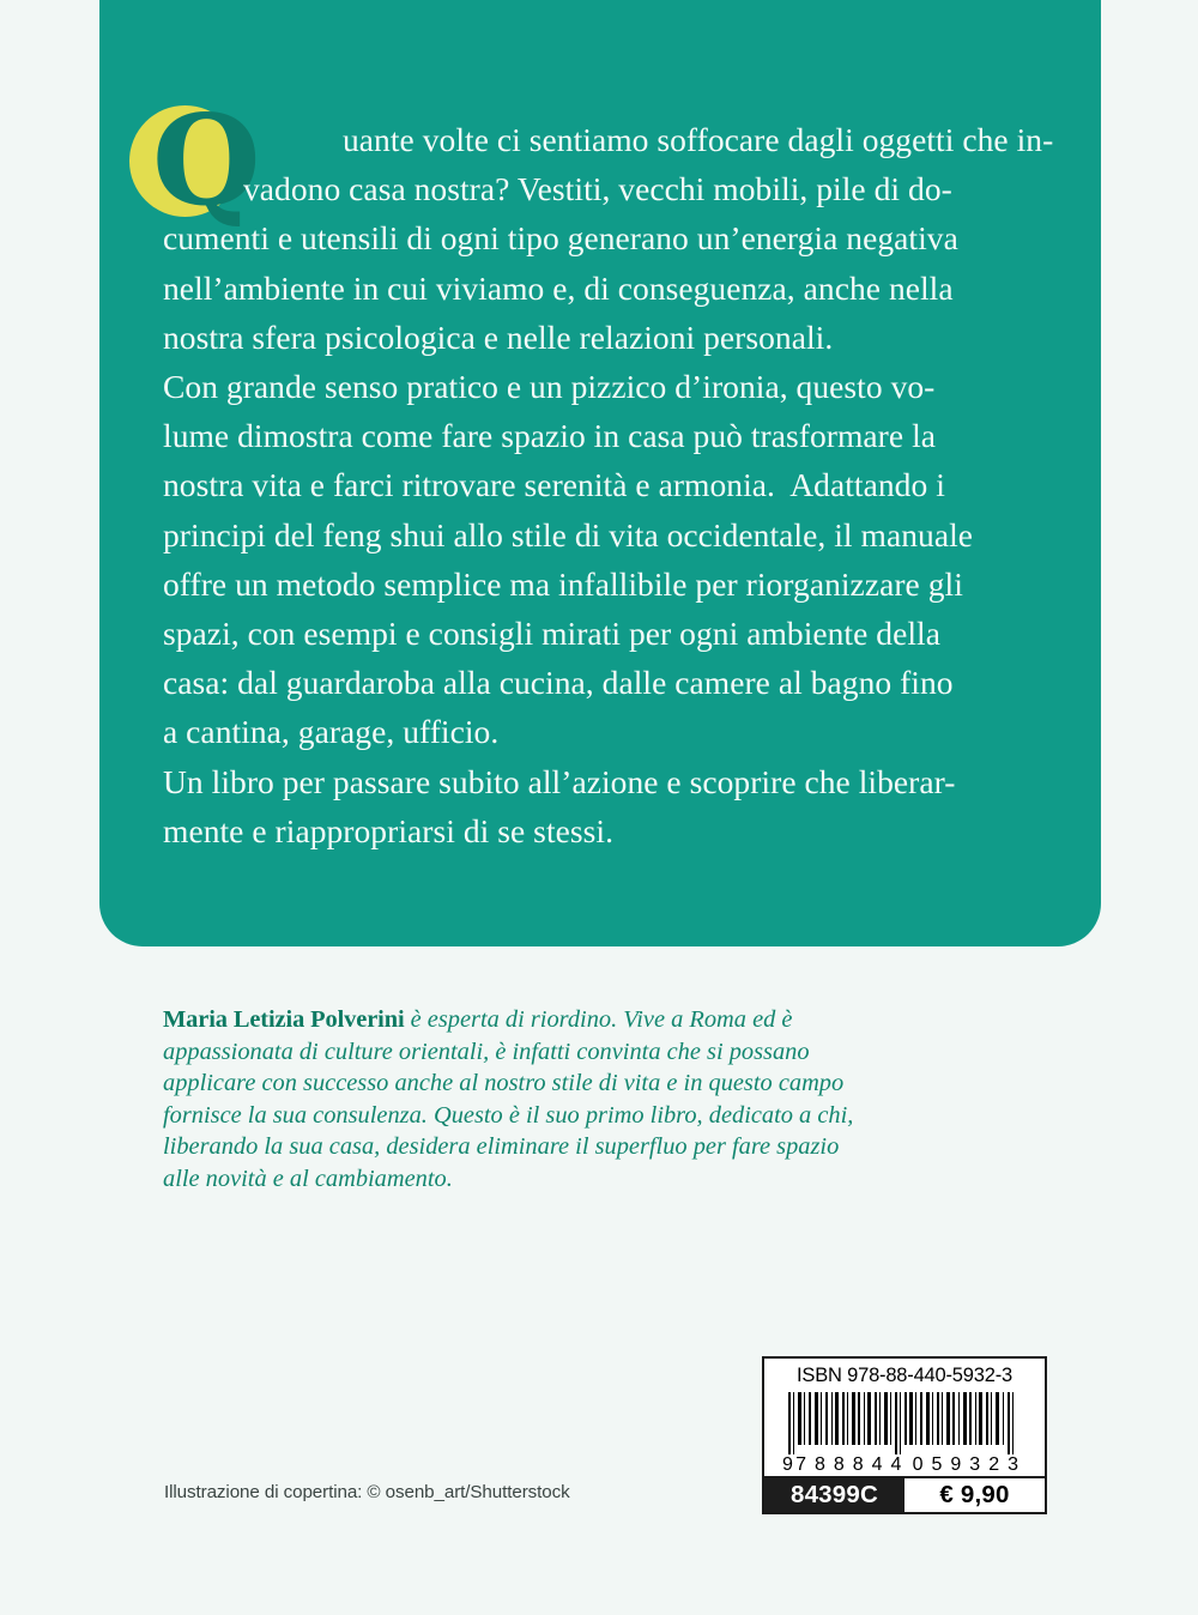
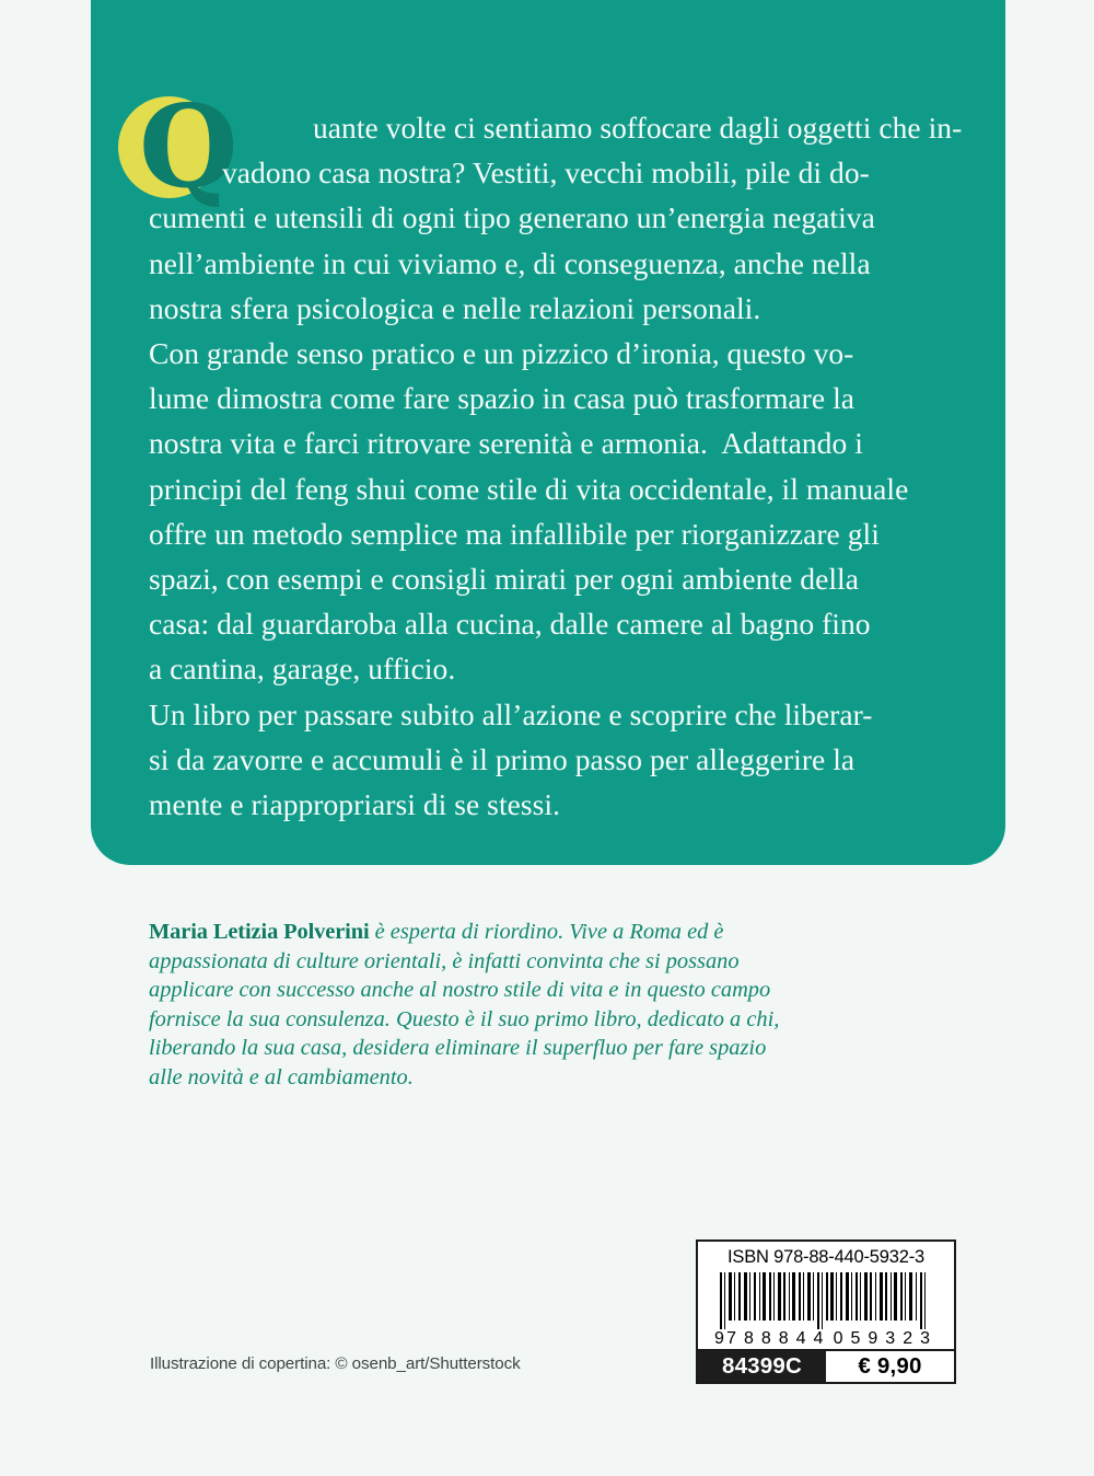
  Q
  uante volte ci sentiamo soffocare dagli oggetti che in-
  vadono casa nostra? Vestiti, vecchi mobili, pile di do-
  cumenti e utensili di ogni tipo generano un’energia negativa
  nell’ambiente in cui viviamo e, di conseguenza, anche nella
  nostra sfera psicologica e nelle relazioni personali.
  Con grande senso pratico e un pizzico d’ironia, questo vo-
  lume dimostra come fare spazio in casa può trasformare la
  nostra vita e farci ritrovare serenità e armonia. Adattando i
- principi del feng shui allo stile di vita occidentale, il manuale
+ principi del feng shui come stile di vita occidentale, il manuale
  offre un metodo semplice ma infallibile per riorganizzare gli
  spazi, con esempi e consigli mirati per ogni ambiente della
  casa: dal guardaroba alla cucina, dalle camere al bagno fino
  a cantina, garage, ufficio.
  Un libro per passare subito all’azione e scoprire che liberar-
+ si da zavorre e accumuli è il primo passo per alleggerire la
  mente e riappropriarsi di se stessi.
  Maria Letizia Polverini è esperta di riordino. Vive a Roma ed è
  appassionata di culture orientali, è infatti convinta che si possano
  applicare con successo anche al nostro stile di vita e in questo campo
  fornisce la sua consulenza. Questo è il suo primo libro, dedicato a chi,
  liberando la sua casa, desidera eliminare il superfluo per fare spazio
  alle novità e al cambiamento.
  Illustrazione di copertina: © osenb_art/Shutterstock
  ISBN 978-88-440-5932-3
  9
  788844
  059323
  84399C
  € 9,90
